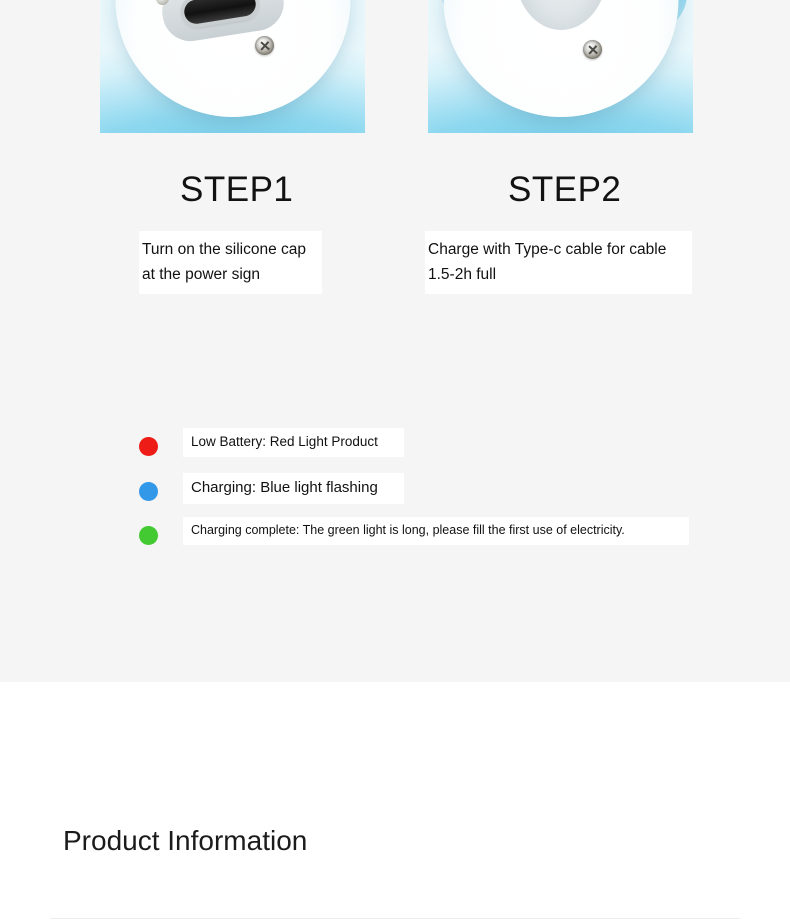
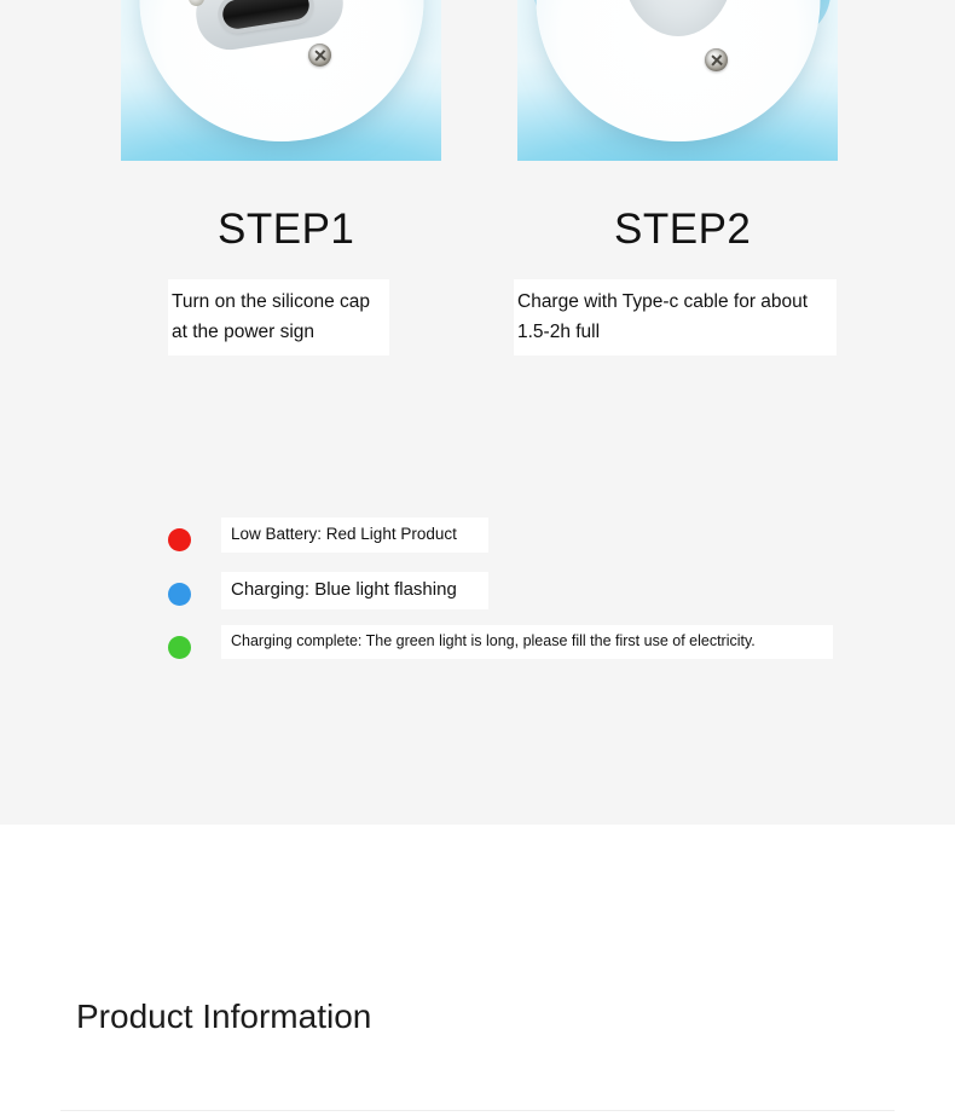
  STEP1
  STEP2
  Turn on the silicone cap at the power sign
- Charge with Type-c cable for cable 1.5-2h full
+ Charge with Type-c cable for about 1.5-2h full
  Low Battery: Red Light Product
  Charging: Blue light flashing
  Charging complete: The green light is long, please fill the first use of electricity.
  Product Information
